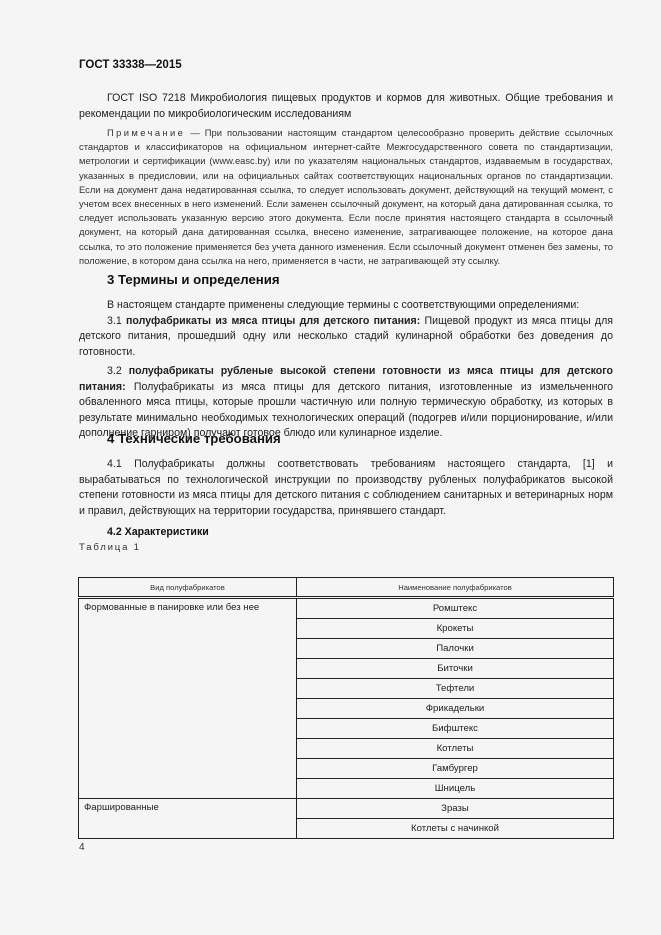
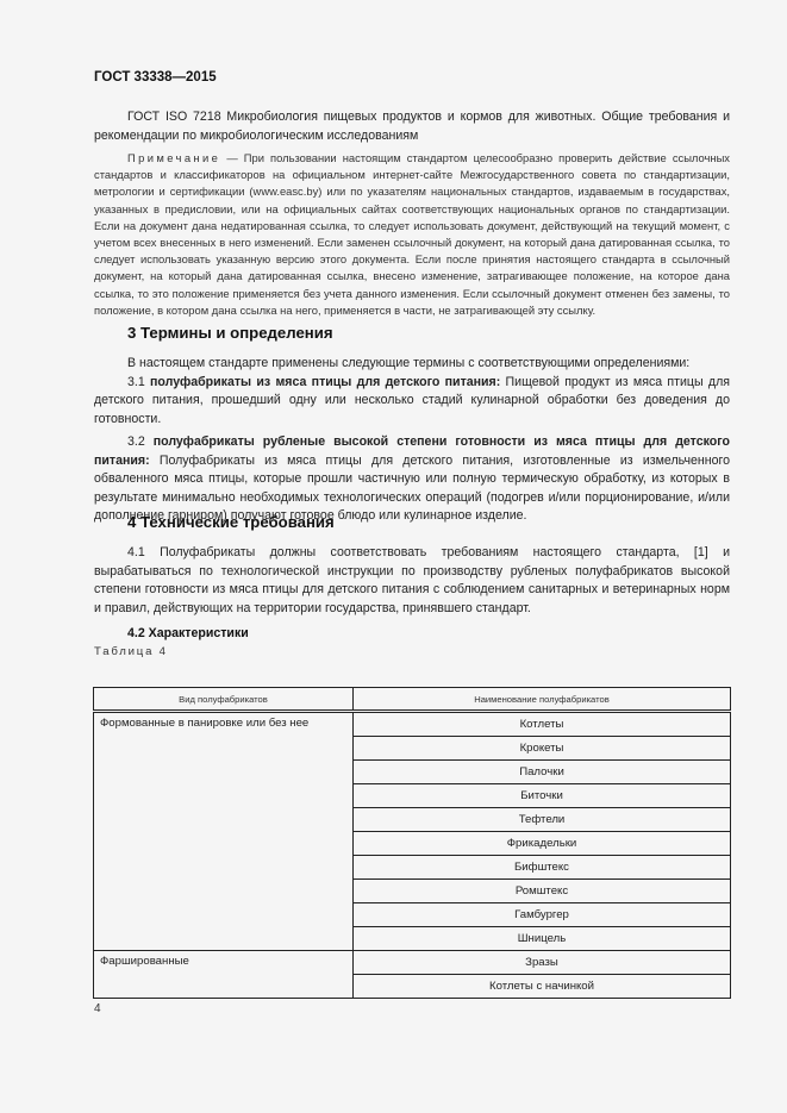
  ГОСТ 33338—2015
  ГОСТ ISO 7218 Микробиология пищевых продуктов и кормов для животных. Общие требования и рекомендации по микробиологическим исследованиям
  Примечание — При пользовании настоящим стандартом целесообразно проверить действие ссылочных стандартов и классификаторов на официальном интернет-сайте Межгосударственного совета по стандартизации, метрологии и сертификации (www.easc.by) или по указателям национальных стандартов, издаваемым в государствах, указанных в предисловии, или на официальных сайтах соответствующих национальных органов по стандартизации. Если на документ дана недатированная ссылка, то следует использовать документ, действующий на текущий момент, с учетом всех внесенных в него изменений. Если заменен ссылочный документ, на который дана датированная ссылка, то следует использовать указанную версию этого документа. Если после принятия настоящего стандарта в ссылочный документ, на который дана датированная ссылка, внесено изменение, затрагивающее положение, на которое дана ссылка, то это положение применяется без учета данного изменения. Если ссылочный документ отменен без замены, то положение, в котором дана ссылка на него, применяется в части, не затрагивающей эту ссылку.
  3 Термины и определения
  В настоящем стандарте применены следующие термины с соответствующими определениями:
  3.1 полуфабрикаты из мяса птицы для детского питания: Пищевой продукт из мяса птицы для детского питания, прошедший одну или несколько стадий кулинарной обработки без доведения до готовности.
  3.2 полуфабрикаты рубленые высокой степени готовности из мяса птицы для детского питания: Полуфабрикаты из мяса птицы для детского питания, изготовленные из измельченного обваленного мяса птицы, которые прошли частичную или полную термическую обработку, из которых в результате минимально необходимых технологических операций (подогрев и/или порционирование, и/или дополнение гарниром) получают готовое блюдо или кулинарное изделие.
  4 Технические требования
  4.1 Полуфабрикаты должны соответствовать требованиям настоящего стандарта, [1] и вырабатываться по технологической инструкции по производству рубленых полуфабрикатов высокой степени готовности из мяса птицы для детского питания с соблюдением санитарных и ветеринарных норм и правил, действующих на территории государства, принявшего стандарт.
  4.2 Характеристики
- Таблица 1
+ Таблица 4
  Вид полуфабрикатов	Наименование полуфабрикатов
- Формованные в панировке или без нее	Ромштекс
+ Формованные в панировке или без нее	Котлеты
  Крокеты
  Палочки
  Биточки
  Тефтели
  Фрикадельки
  Бифштекс
- Котлеты
+ Ромштекс
  Гамбургер
  Шницель
  Фаршированные	Зразы
  Котлеты с начинкой
  4
